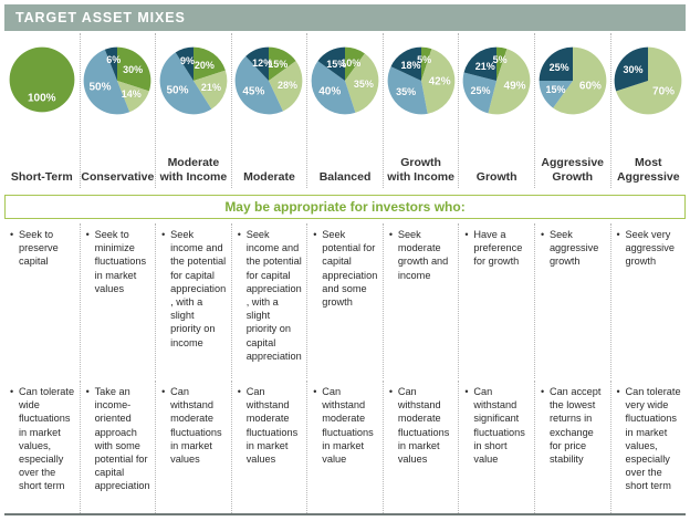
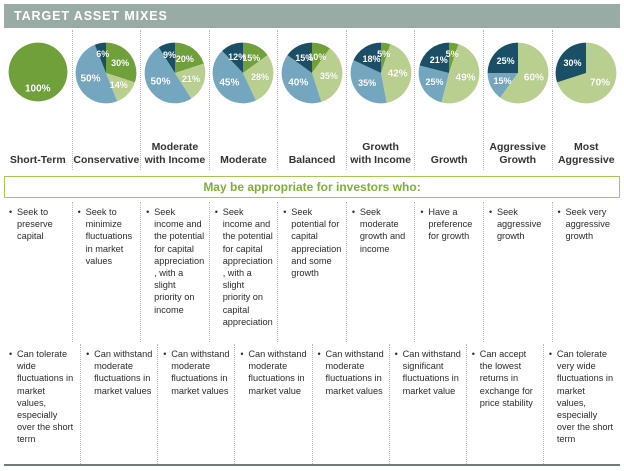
  TARGET ASSET MIXES
  100%
  Short-Term
  30%
  14%
  50%
  6%
  Conservative
  20%
  21%
  50%
  9%
  Moderate
  with Income
  15%
  28%
  45%
  12%
  Moderate
  10%
  35%
  40%
  15%
  Balanced
  5%
  42%
  35%
  18%
  Growth
  with Income
  5%
  49%
  25%
  21%
  Growth
  60%
  15%
  25%
  Aggressive
  Growth
  70%
  30%
  Most
  Aggressive
  May be appropriate for investors who:
  Seek to preserve capital
  Seek to minimize fluctuations in market values
  Seek income and the potential for capital appreciation, with a slight priority on income
  Seek income and the potential for capital appreciation, with a slight priority on capital appreciation
  Seek potential for capital appreciation and some growth
  Seek moderate growth and income
  Have a preference for growth
  Seek aggressive growth
  Seek very aggressive growth
  Can tolerate wide fluctuations in market values, especially over the short term
- Take an income-oriented approach with some potential for capital appreciation
  Can withstand moderate fluctuations in market values
  Can withstand moderate fluctuations in market values
  Can withstand moderate fluctuations in market value
  Can withstand moderate fluctuations in market values
- Can withstand significant fluctuations in short value
+ Can withstand significant fluctuations in market value
  Can accept the lowest returns in exchange for price stability
  Can tolerate very wide fluctuations in market values, especially over the short term
